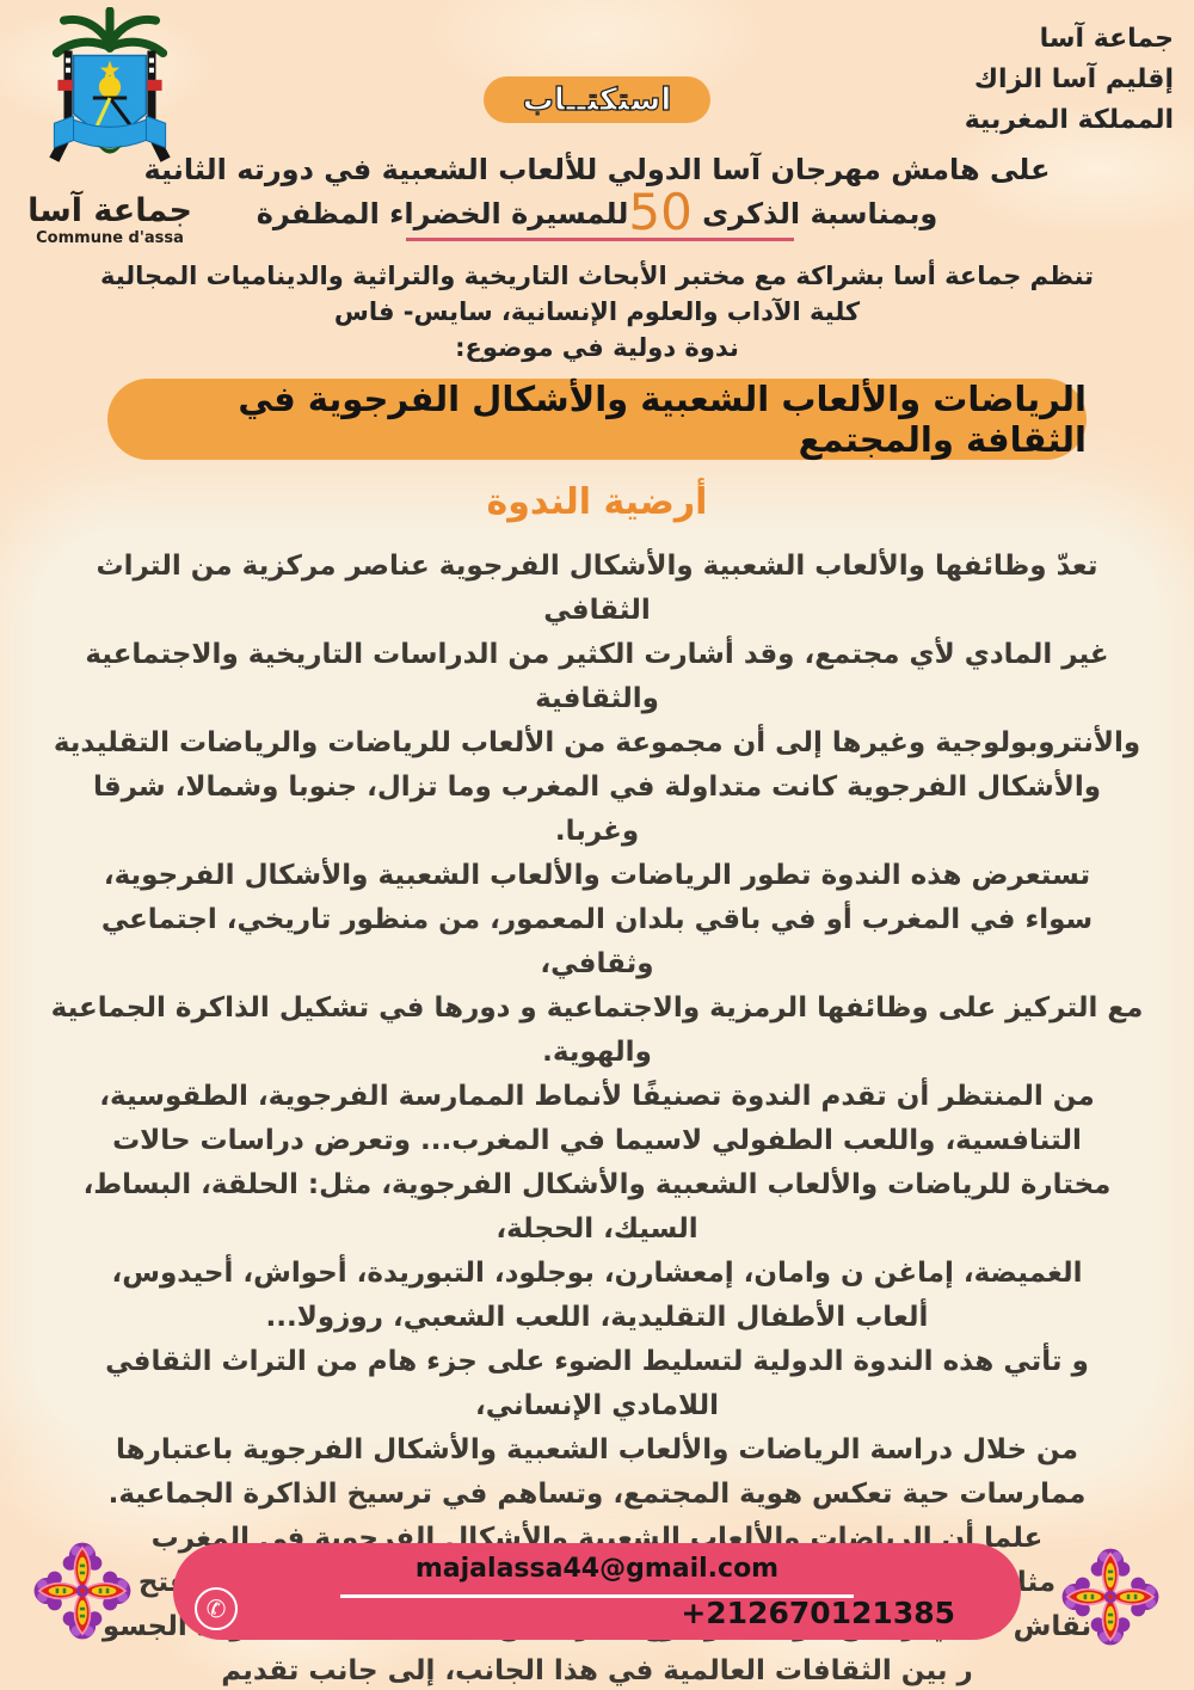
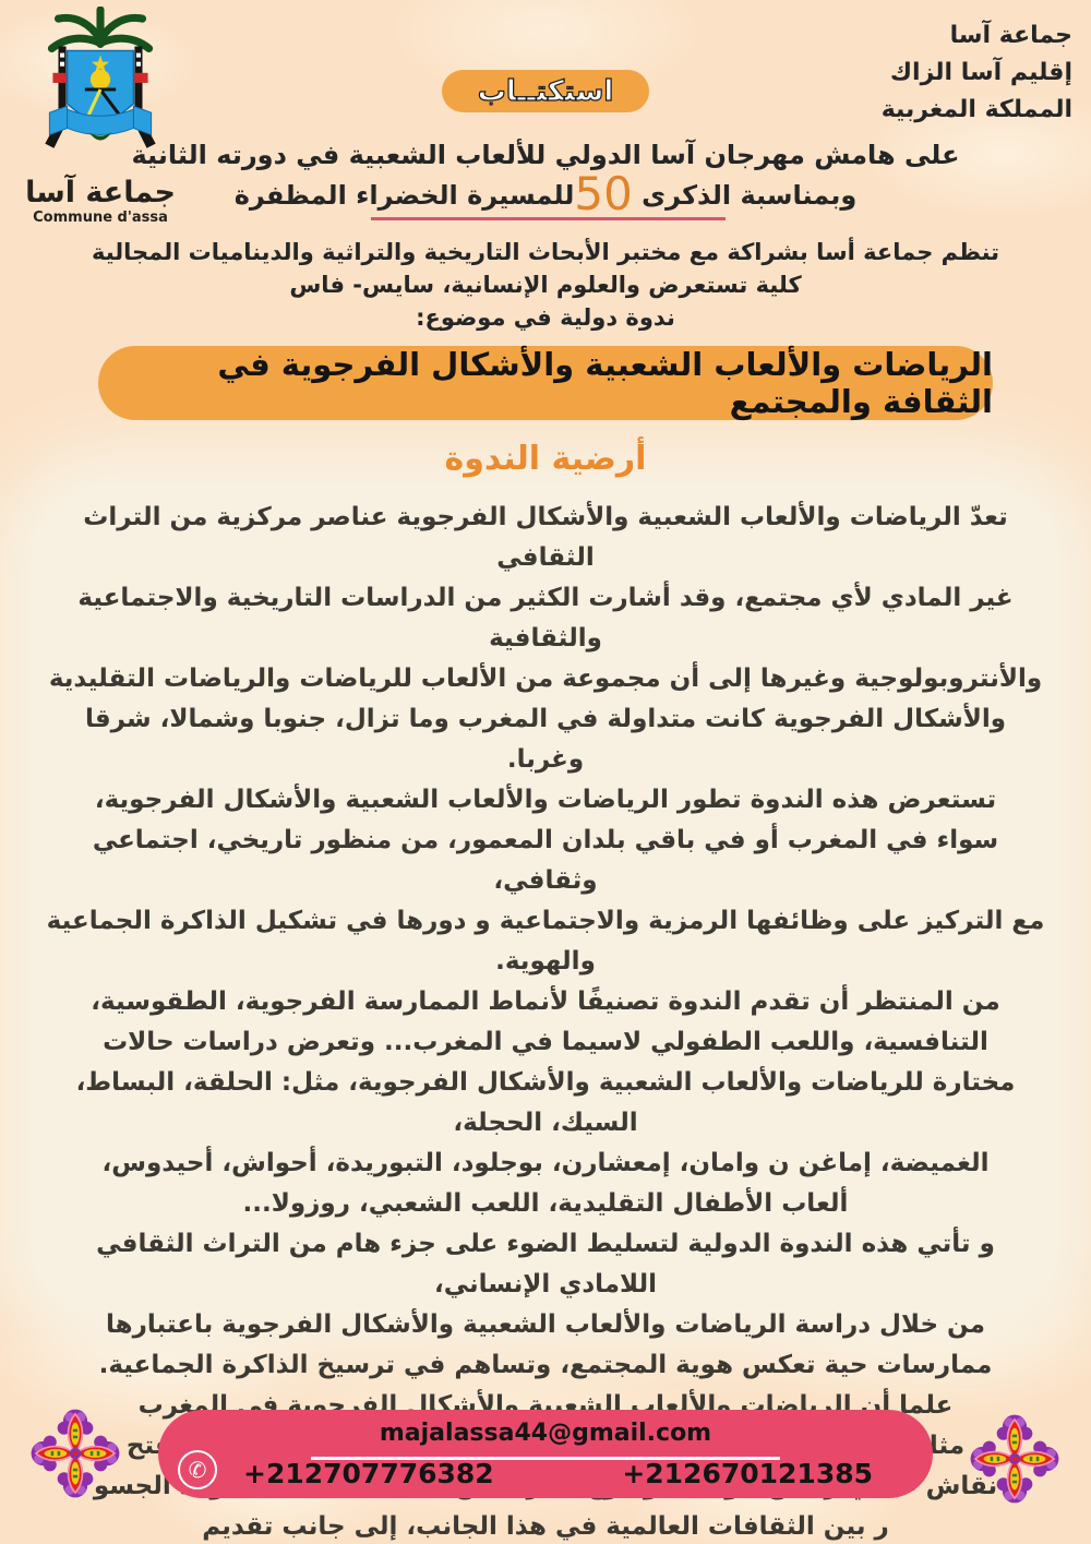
  جماعة آسا
  Commune d'assa
  جماعة آسا
  إقليم آسا الزاك
  المملكة المغربية
  استكتــاب
  على هامش مهرجان آسا الدولي للألعاب الشعبية في دورته الثانية
  وبمناسبة الذكرى 50للمسيرة الخضراء المظفرة
  تنظم جماعة أسا بشراكة مع مختبر الأبحاث التاريخية والتراثية والديناميات المجالية
- كلية الآداب والعلوم الإنسانية، سايس- فاس
+ كلية تستعرض والعلوم الإنسانية، سايس- فاس
  ندوة دولية في موضوع:
  الرياضات والألعاب الشعبية والأشكال الفرجوية في الثقافة والمجتمع
  أرضية الندوة
- تعدّ وظائفها والألعاب الشعبية والأشكال الفرجوية عناصر مركزية من التراث الثقافي
+ تعدّ الرياضات والألعاب الشعبية والأشكال الفرجوية عناصر مركزية من التراث الثقافي
  غير المادي لأي مجتمع، وقد أشارت الكثير من الدراسات التاريخية والاجتماعية والثقافية
  والأنتروبولوجية وغيرها إلى أن مجموعة من الألعاب للرياضات والرياضات التقليدية
  والأشكال الفرجوية كانت متداولة في المغرب وما تزال، جنوبا وشمالا، شرقا وغربا.
  تستعرض هذه الندوة تطور الرياضات والألعاب الشعبية والأشكال الفرجوية،
  سواء في المغرب أو في باقي بلدان المعمور، من منظور تاريخي، اجتماعي وثقافي،
  مع التركيز على وظائفها الرمزية والاجتماعية و دورها في تشكيل الذاكرة الجماعية والهوية.
  من المنتظر أن تقدم الندوة تصنيفًا لأنماط الممارسة الفرجوية، الطقوسية،
  التنافسية، واللعب الطفولي لاسيما في المغرب... وتعرض دراسات حالات
  مختارة للرياضات والألعاب الشعبية والأشكال الفرجوية، مثل: الحلقة، البساط، السيك، الحجلة،
  الغميضة، إماغن ن وامان، إمعشارن، بوجلود، التبوريدة، أحواش، أحيدوس،
  ألعاب الأطفال التقليدية، اللعب الشعبي، روزولا...
  و تأتي هذه الندوة الدولية لتسليط الضوء على جزء هام من التراث الثقافي اللامادي الإنساني،
  من خلال دراسة الرياضات والألعاب الشعبية والأشكال الفرجوية باعتبارها
  ممارسات حية تعكس هوية المجتمع، وتساهم في ترسيخ الذاكرة الجماعية.
  علما أن الرياضات والألعاب الشعبية والأشكال الفرجوية في المغرب
  ر بين الثقافات العالمية في هذا الجانب، إلى جانب تقديم
  majalassa44@gmail.com
  ✆
+ +212707776382
  +212670121385
